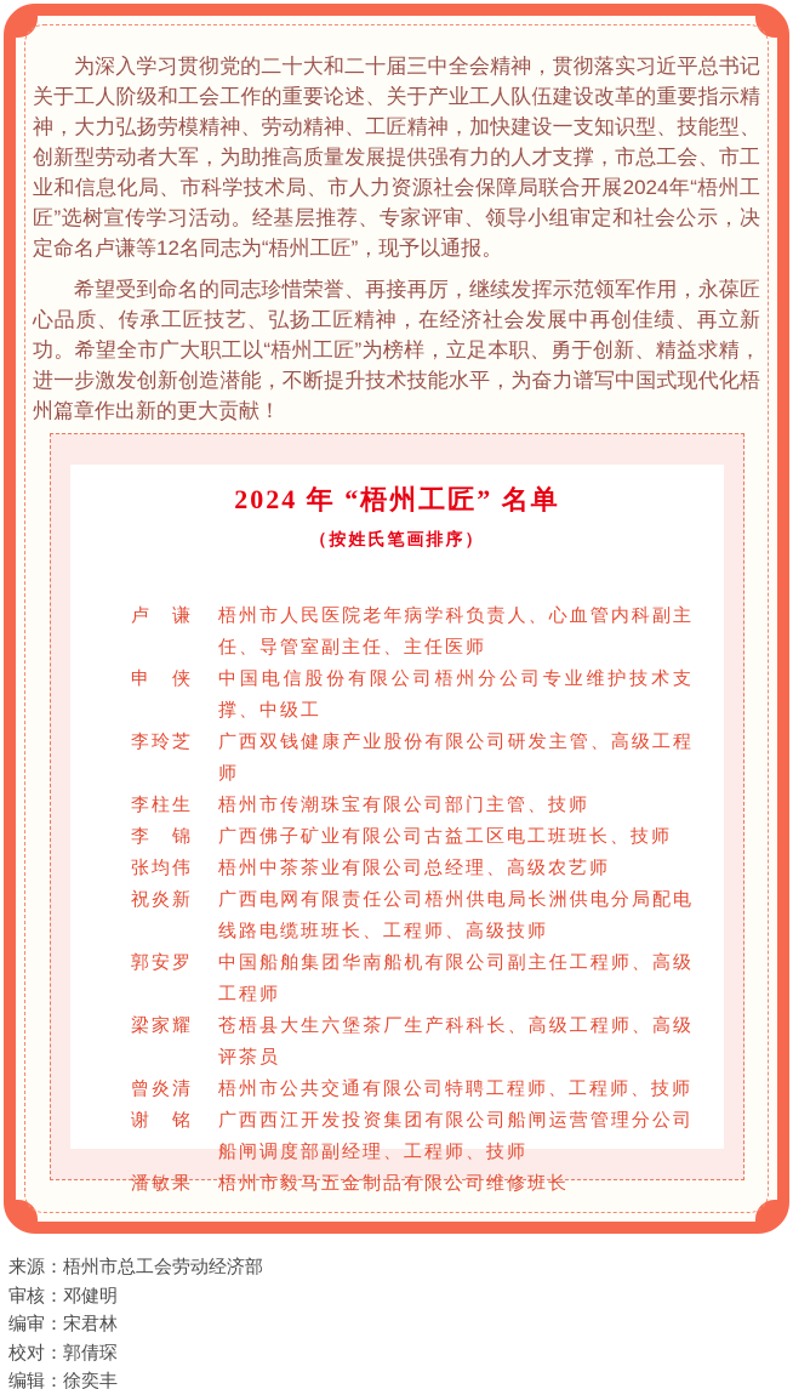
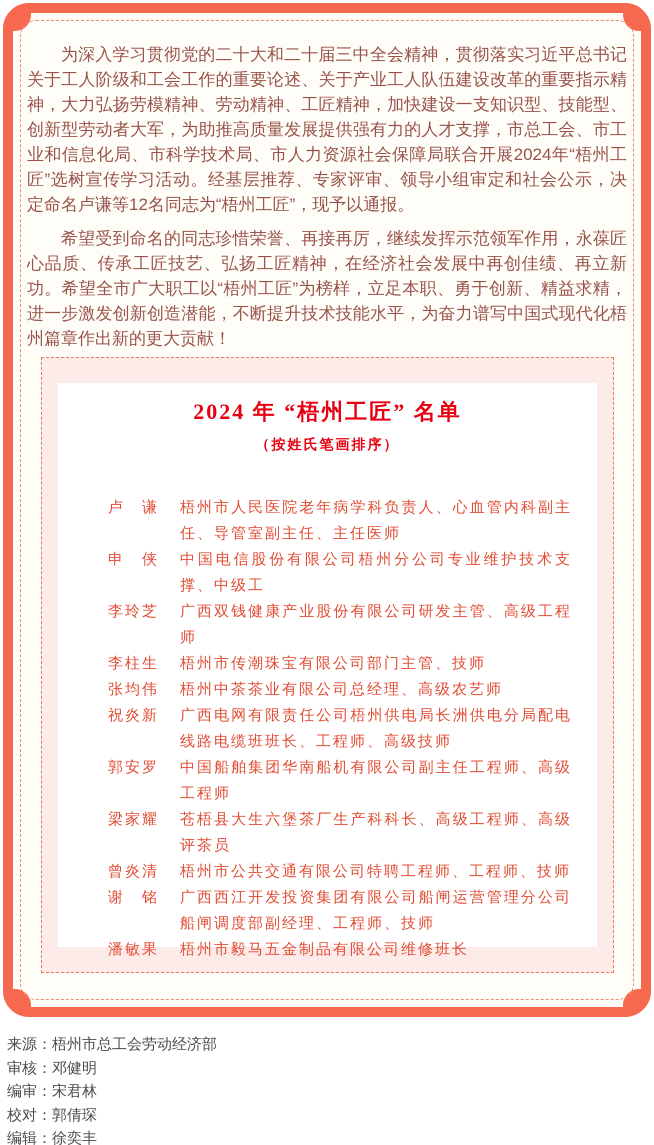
  为深入学习贯彻党的二十大和二十届三中全会精神，贯彻落实习近平总书记关于工人阶级和工会工作的重要论述、关于产业工人队伍建设改革的重要指示精神，大力弘扬劳模精神、劳动精神、工匠精神，加快建设一支知识型、技能型、创新型劳动者大军，为助推高质量发展提供强有力的人才支撑，市总工会、市工业和信息化局、市科学技术局、市人力资源社会保障局联合开展2024年“梧州工匠”选树宣传学习活动。经基层推荐、专家评审、领导小组审定和社会公示，决定命名卢谦等12名同志为“梧州工匠”，现予以通报。
  希望受到命名的同志珍惜荣誉、再接再厉，继续发挥示范领军作用，永葆匠心品质、传承工匠技艺、弘扬工匠精神，在经济社会发展中再创佳绩、再立新功。希望全市广大职工以“梧州工匠”为榜样，立足本职、勇于创新、精益求精，进一步激发创新创造潜能，不断提升技术技能水平，为奋力谱写中国式现代化梧州篇章作出新的更大贡献！
  2024 年 “梧州工匠” 名单
  （按姓氏笔画排序）
  卢 谦
  梧州市人民医院老年病学科负责人、心血管内科副主任、导管室副主任、主任医师
  申 侠
  中国电信股份有限公司梧州分公司专业维护技术支撑、中级工
  李玲芝
  广西双钱健康产业股份有限公司研发主管、高级工程师
  李柱生
  梧州市传潮珠宝有限公司部门主管、技师
- 李 锦
- 广西佛子矿业有限公司古益工区电工班班长、技师
  张均伟
  梧州中茶茶业有限公司总经理、高级农艺师
  祝炎新
  广西电网有限责任公司梧州供电局长洲供电分局配电线路电缆班班长、工程师、高级技师
  郭安罗
  中国船舶集团华南船机有限公司副主任工程师、高级工程师
  梁家耀
  苍梧县大生六堡茶厂生产科科长、高级工程师、高级评茶员
  曾炎清
  梧州市公共交通有限公司特聘工程师、工程师、技师
  谢 铭
  广西西江开发投资集团有限公司船闸运营管理分公司船闸调度部副经理、工程师、技师
  潘敏果
  梧州市毅马五金制品有限公司维修班长
  来源：梧州市总工会劳动经济部
  审核：邓健明
  编审：宋君林
  校对：郭倩琛
  编辑：徐奕丰
